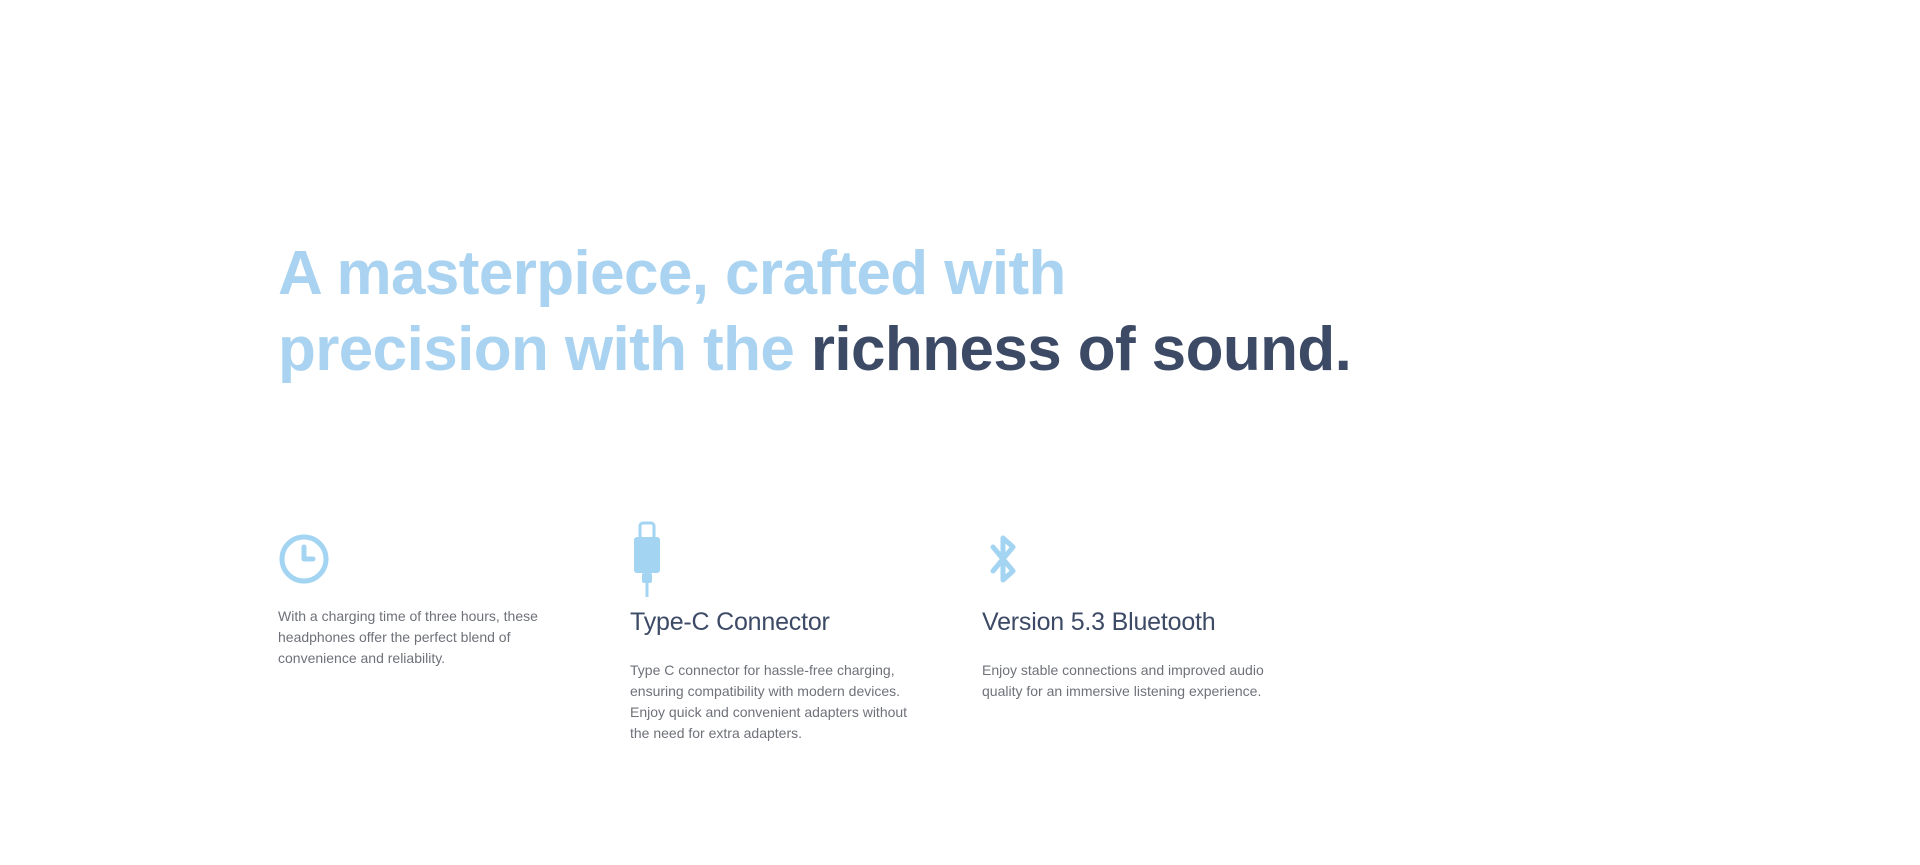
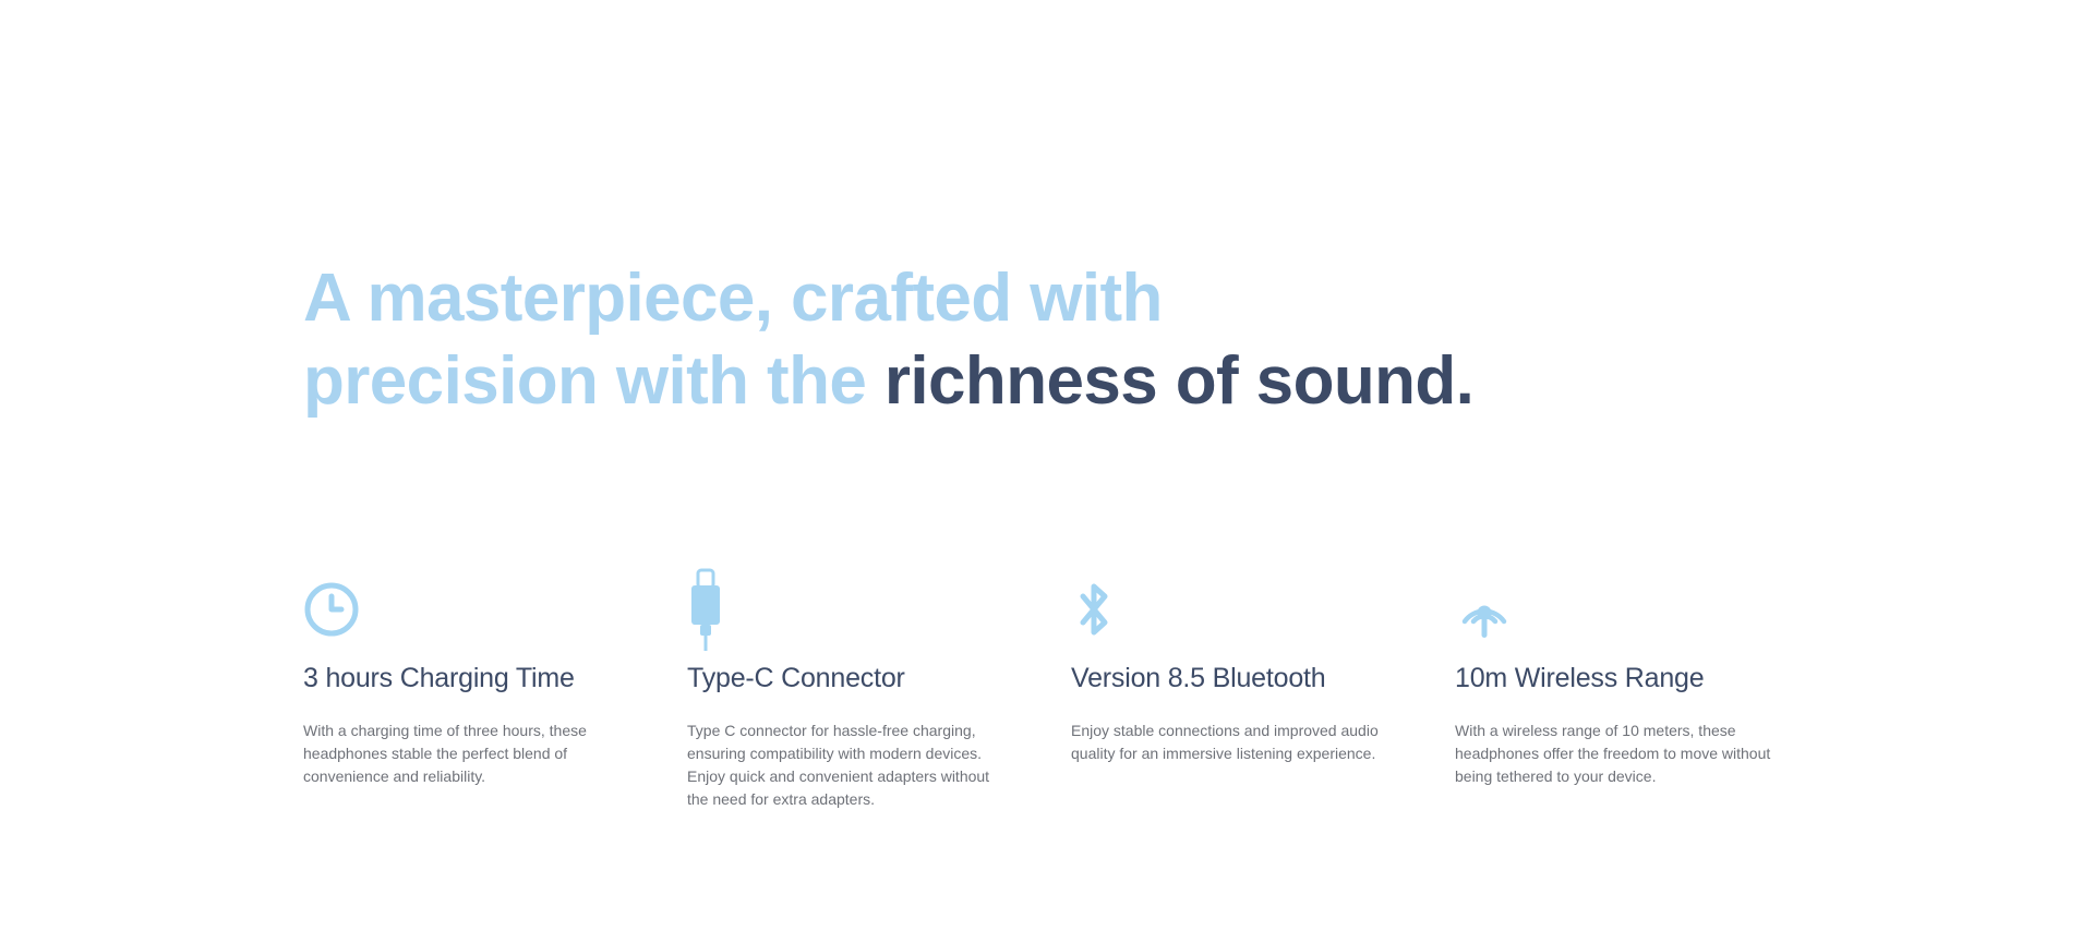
  A masterpiece, crafted with
  precision with the richness of sound.
+ 3 hours Charging Time
- With a charging time of three hours, these headphones offer the perfect blend of convenience and reliability.
+ With a charging time of three hours, these headphones stable the perfect blend of convenience and reliability.
  Type-C Connector
  Type C connector for hassle-free charging, ensuring compatibility with modern devices. Enjoy quick and convenient adapters without the need for extra adapters.
- Version 5.3 Bluetooth
+ Version 8.5 Bluetooth
  Enjoy stable connections and improved audio quality for an immersive listening experience.
+ 10m Wireless Range
+ With a wireless range of 10 meters, these headphones offer the freedom to move without being tethered to your device.
